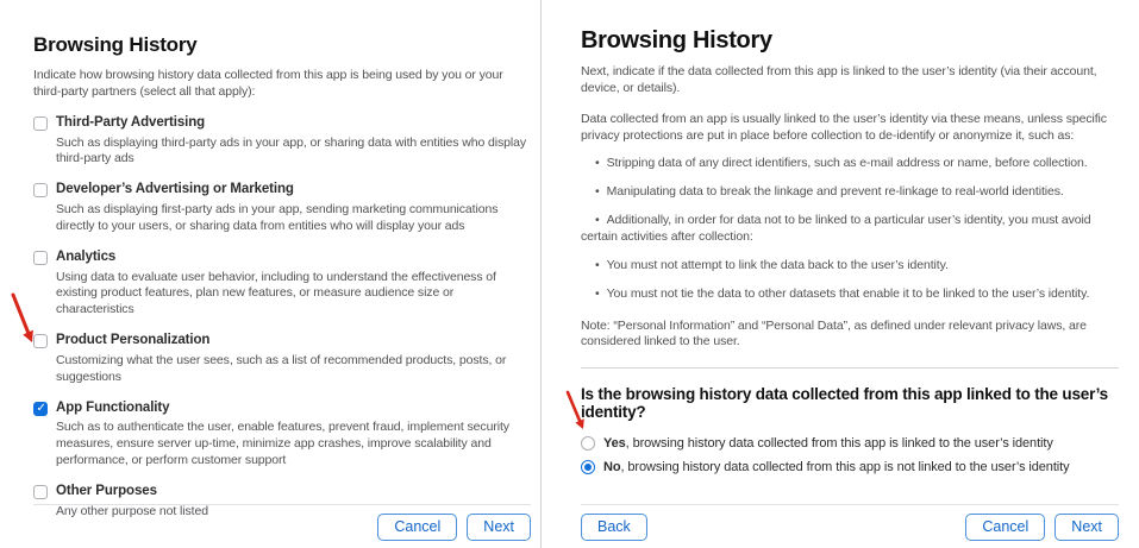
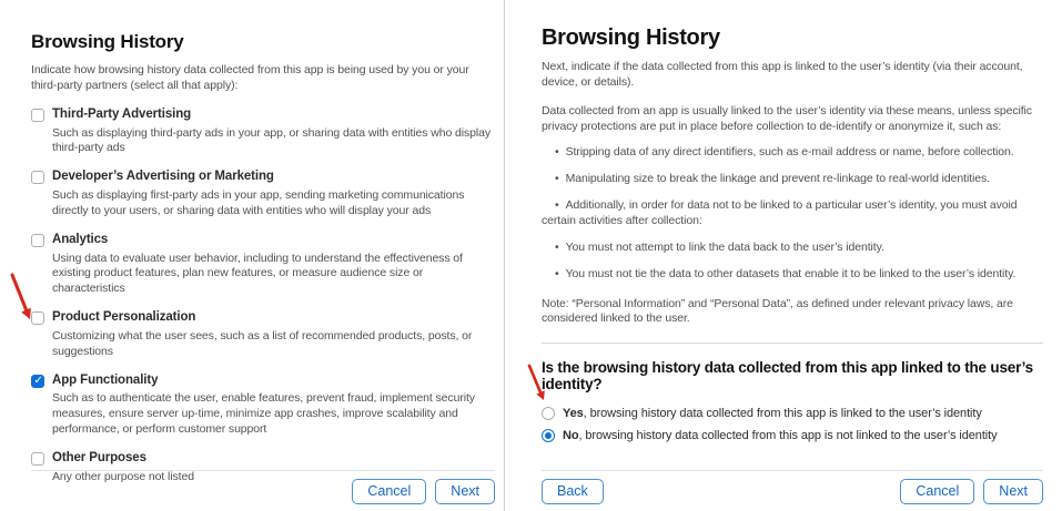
  Browsing History
  Indicate how browsing history data collected from this app is being used by you or your third-party partners (select all that apply):
  Third-Party Advertising
  Such as displaying third-party ads in your app, or sharing data with entities who display third-party ads
  Developer’s Advertising or Marketing
- Such as displaying first-party ads in your app, sending marketing communications directly to your users, or sharing data from entities who will display your ads
+ Such as displaying first-party ads in your app, sending marketing communications directly to your users, or sharing data with entities who will display your ads
  Analytics
  Using data to evaluate user behavior, including to understand the effectiveness of existing product features, plan new features, or measure audience size or characteristics
  Product Personalization
  Customizing what the user sees, such as a list of recommended products, posts, or suggestions
  App Functionality
  Such as to authenticate the user, enable features, prevent fraud, implement security measures, ensure server up-time, minimize app crashes, improve scalability and performance, or perform customer support
  Other Purposes
  Any other purpose not listed
  Cancel
  Next
  Browsing History
  Next, indicate if the data collected from this app is linked to the user’s identity (via their account, device, or details).
  Data collected from an app is usually linked to the user’s identity via these means, unless specific privacy protections are put in place before collection to de-identify or anonymize it, such as:
  • Stripping data of any direct identifiers, such as e-mail address or name, before collection.
- • Manipulating data to break the linkage and prevent re-linkage to real-world identities.
+ • Manipulating size to break the linkage and prevent re-linkage to real-world identities.
  • Additionally, in order for data not to be linked to a particular user’s identity, you must avoid certain activities after collection:
  • You must not attempt to link the data back to the user’s identity.
  • You must not tie the data to other datasets that enable it to be linked to the user’s identity.
  Note: “Personal Information” and “Personal Data”, as defined under relevant privacy laws, are considered linked to the user.
  Is the browsing history data collected from this app linked to the user’s identity?
  Yes, browsing history data collected from this app is linked to the user’s identity
  No, browsing history data collected from this app is not linked to the user’s identity
  Back
  Cancel
  Next
